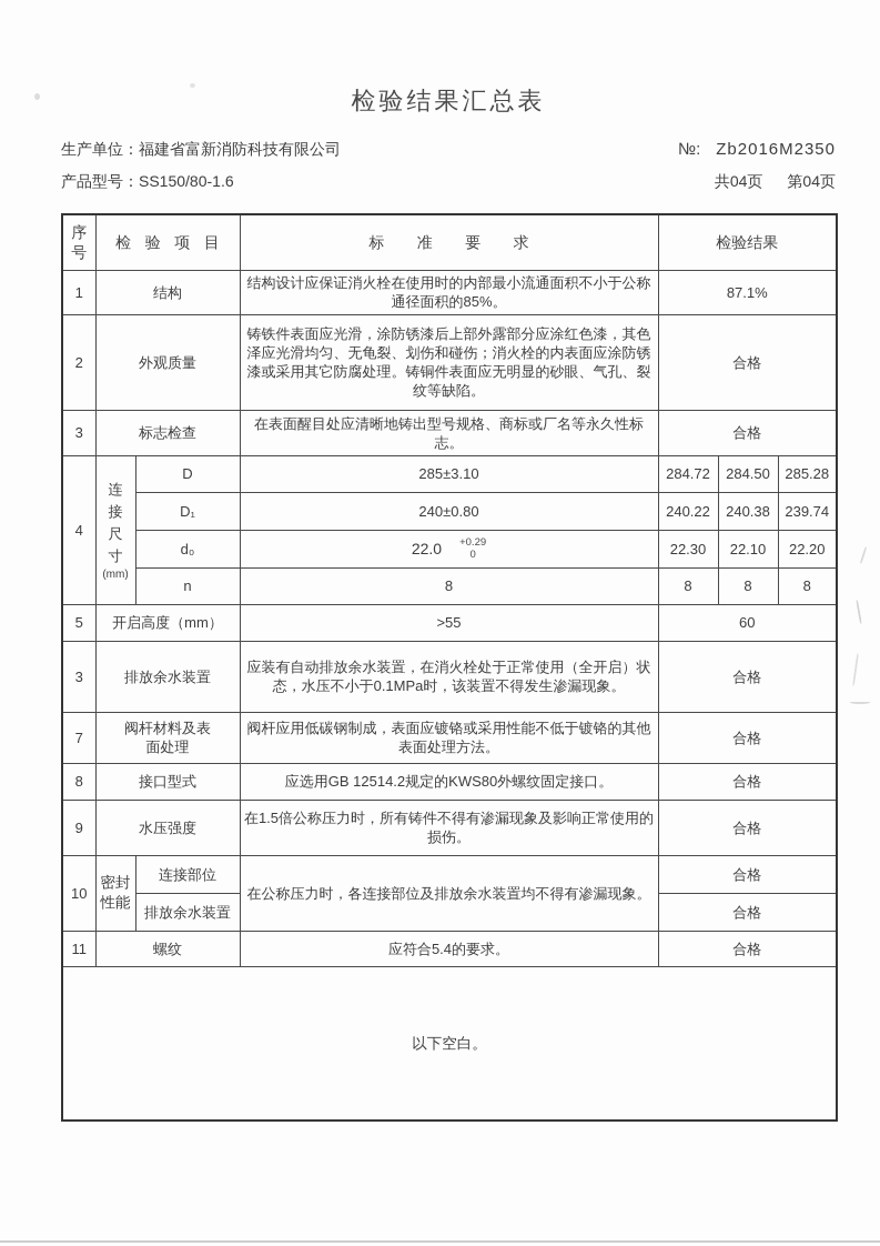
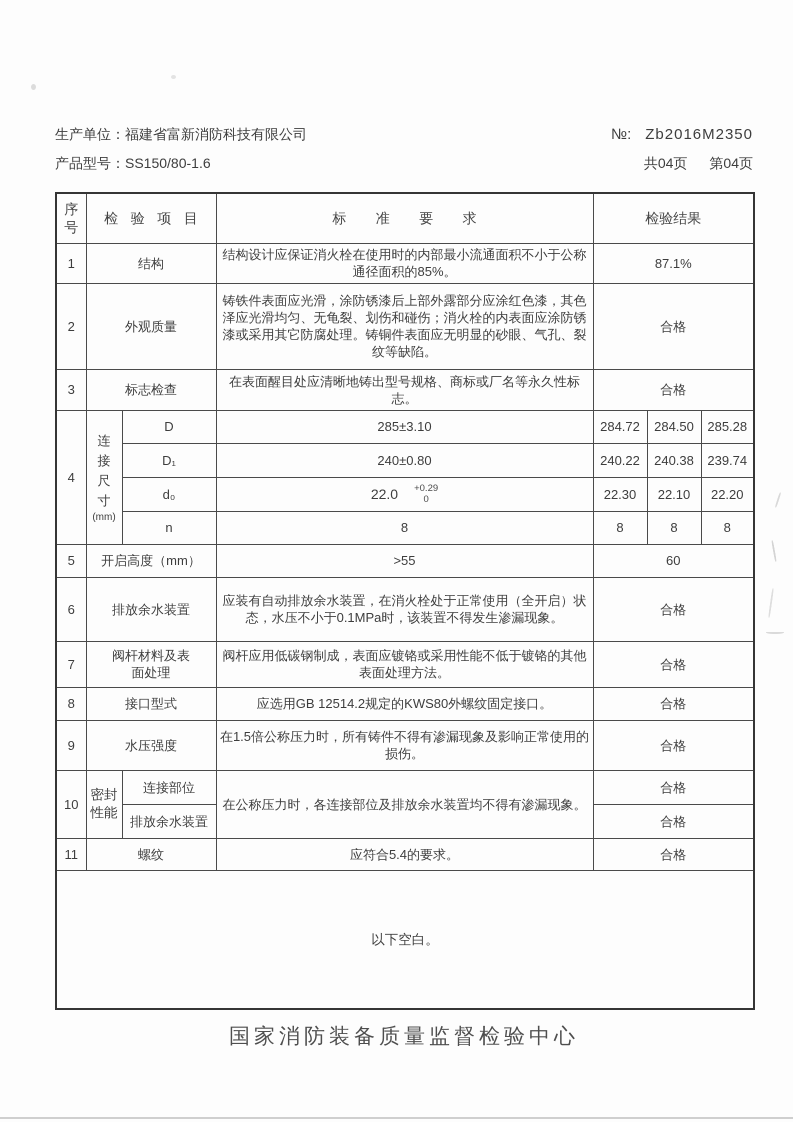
- 检验结果汇总表
  生产单位：
  福建省富新消防科技有限公司
  №:
  Zb2016M2350
  产品型号：
  SS150/80-1.6
  共04页
  第04页
  序号	检验项目	标准要求	检验结果
  1	结构	结构设计应保证消火栓在使用时的内部最小流通面积不小于公称通径面积的85%。	87.1%
  2	外观质量	铸铁件表面应光滑，涂防锈漆后上部外露部分应涂红色漆，其色泽应光滑均匀、无龟裂、划伤和碰伤；消火栓的内表面应涂防锈漆或采用其它防腐处理。铸铜件表面应无明显的砂眼、气孔、裂纹等缺陷。	合格
  3	标志检查	在表面醒目处应清晰地铸出型号规格、商标或厂名等永久性标志。	合格
  4	连接尺寸 (mm)	D	285±3.10	284.72	284.50	285.28
  D₁	240±0.80	240.22	240.38	239.74
  d₀	22.0 +0.29 0	22.30	22.10	22.20
  n	8	8	8	8
  5	开启高度（mm）	>55	60
- 3	排放余水装置	应装有自动排放余水装置，在消火栓处于正常使用（全开启）状态，水压不小于0.1MPa时，该装置不得发生渗漏现象。	合格
+ 6	排放余水装置	应装有自动排放余水装置，在消火栓处于正常使用（全开启）状态，水压不小于0.1MPa时，该装置不得发生渗漏现象。	合格
  7	阀杆材料及表面处理	阀杆应用低碳钢制成，表面应镀铬或采用性能不低于镀铬的其他表面处理方法。	合格
  8	接口型式	应选用GB 12514.2规定的KWS80外螺纹固定接口。	合格
  9	水压强度	在1.5倍公称压力时，所有铸件不得有渗漏现象及影响正常使用的损伤。	合格
  10	密封性能	连接部位	在公称压力时，各连接部位及排放余水装置均不得有渗漏现象。	合格
  排放余水装置	合格
  11	螺纹	应符合5.4的要求。	合格
  以下空白。
+ 国家消防装备质量监督检验中心
